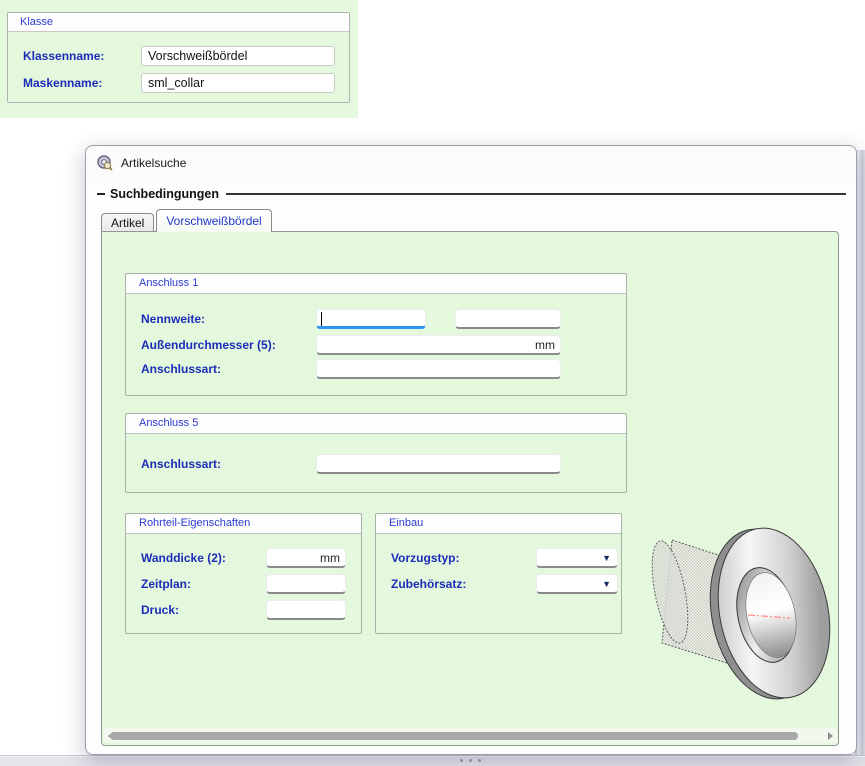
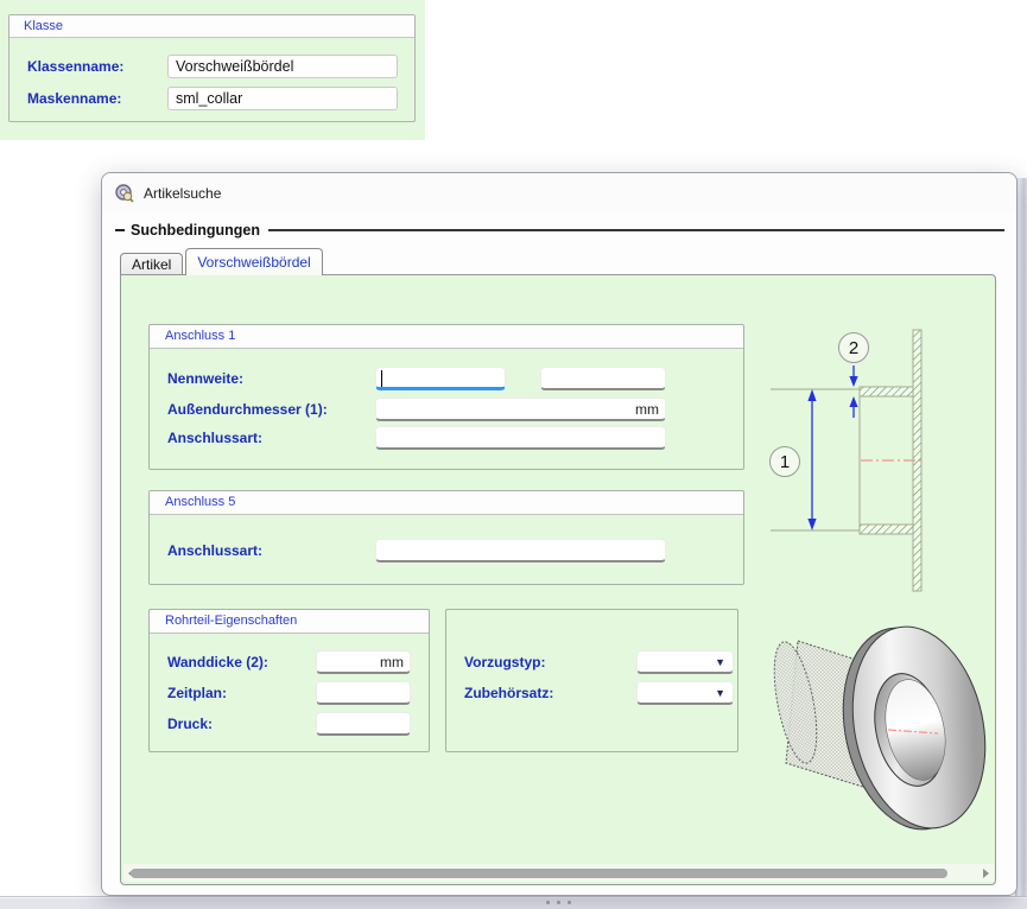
  Klasse
  Klassenname:
  Vorschweißbördel
  Maskenname:
  sml_collar
  Artikelsuche
  Suchbedingungen
  Artikel
  Vorschweißbördel
  Anschluss 1
  Nennweite:
- Außendurchmesser (5):
+ Außendurchmesser (1):
  mm
  Anschlussart:
  Anschluss 5
  Anschlussart:
  Rohrteil-Eigenschaften
  Wanddicke (2):
  mm
  Zeitplan:
  Druck:
- Einbau
  Vorzugstyp:
  ▼
  Zubehörsatz:
  ▼
+ 1
+ 2
